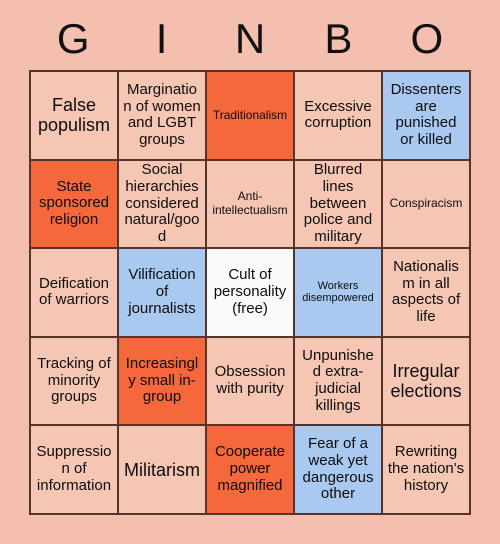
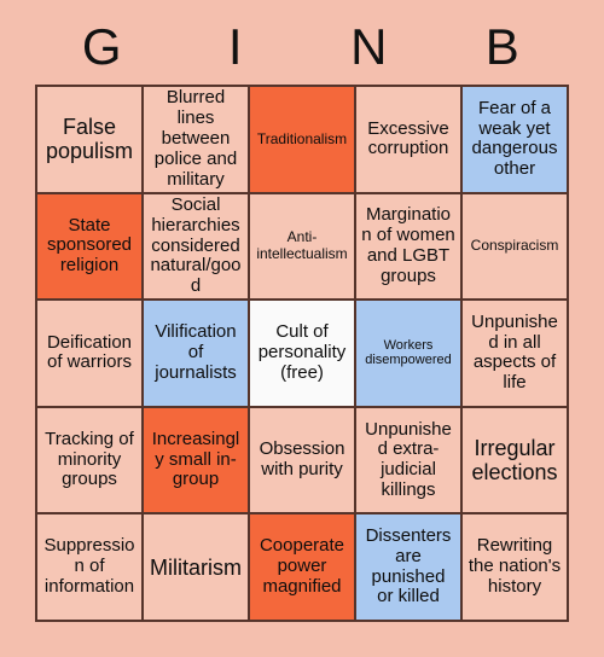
  G
  I
  N
  B
- O
  False populism
- Margination of women and LGBT groups
+ Blurred lines between police and military
  Traditionalism
  Excessive corruption
- Dissenters are punished or killed
+ Fear of a weak yet dangerous other
  State sponsored religion
  Social hierarchies considered natural/good
  Anti-intellectualism
- Blurred lines between police and military
+ Margination of women and LGBT groups
  Conspiracism
  Deification of warriors
  Vilification of journalists
  Cult of personality (free)
  Workers disempowered
- Nationalism in all aspects of life
+ Unpunished in all aspects of life
  Tracking of minority groups
  Increasingly small in-group
  Obsession with purity
  Unpunished extra-judicial killings
  Irregular elections
  Suppression of information
  Militarism
  Cooperate power magnified
- Fear of a weak yet dangerous other
+ Dissenters are punished or killed
  Rewriting the nation's history
